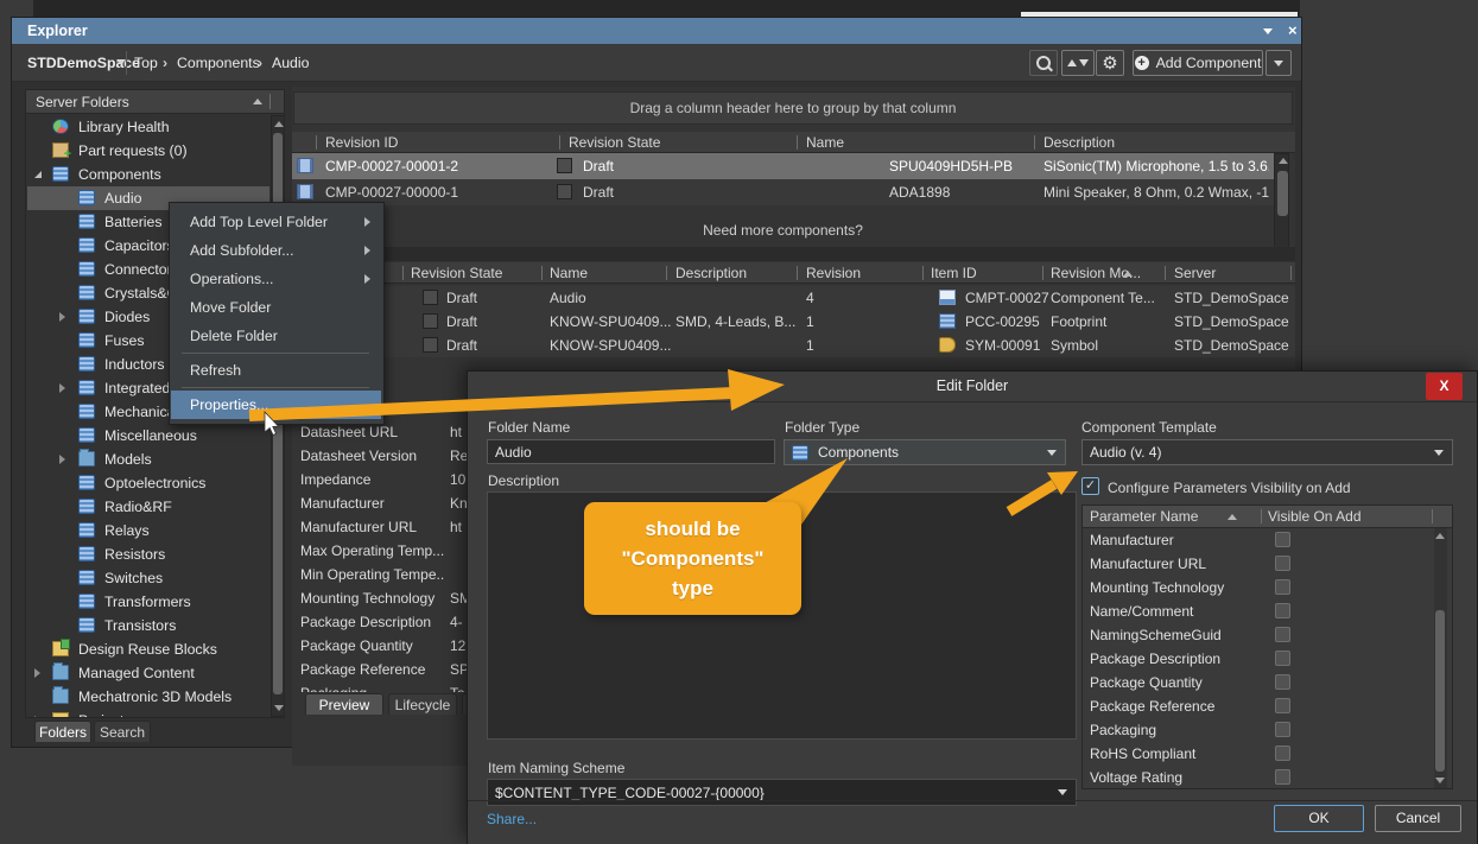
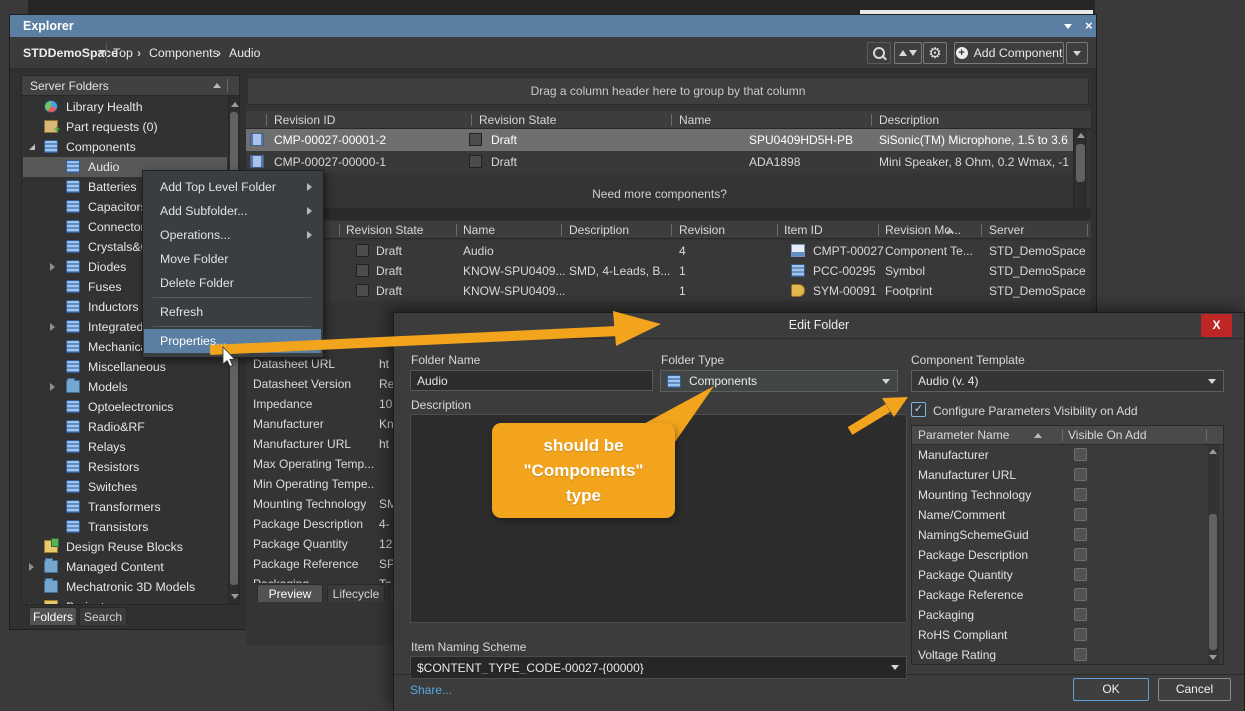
  Explorer
  ×
  STDDemoSpace
  Top
  ›
  Components
  ›
  Audio
  ⚙
  +
  Add Component
  Server Folders
  Library Health
  Part requests (0)
  Components
  Audio
  Batteries
  Capacitor
  Connecto
  Diodes
  Fuses
  Inductors
  Mechanic
  Miscellaneous
  Models
  Optoelectronics
  Radio&RF
  Relays
  Resistors
  Switches
  Transformers
  Transistors
  Design Reuse Blocks
  Managed Content
  Mechatronic 3D Models
  Folders
  Search
  Drag a column header here to group by that column
  Revision ID
  Revision State
  Name
  Description
  CMP-00027-00001-2
  Draft
  SPU0409HD5H-PB
  SiSonic(TM) Microphone, 1.5 to 3.6
  CMP-00027-00000-1
  Draft
  ADA1898
  Mini Speaker, 8 Ohm, 0.2 Wmax, -1
  Need more components?
  Revision State
  Name
  Description
  Revision
  Item ID
  Revision Mo...
  Server
  Draft
  Audio
  4
  CMPT-00027
  Component Te...
  STD_DemoSpace
  Draft
  KNOW-SPU0409...
  SMD, 4-Leads, B...
  1
  PCC-00295
- Footprint
+ Symbol
  STD_DemoSpace
  Draft
  KNOW-SPU0409...
  1
  SYM-00091
- Symbol
+ Footprint
  STD_DemoSpace
  Datasheet URL
  ht
  Datasheet Version
  Re
  Impedance
  10
  Manufacturer
  Kn
  Manufacturer URL
  ht
  Max Operating Temp...
  Min Operating Tempe..
  Mounting Technology
  SM
  Package Description
  4-
  Package Quantity
  12
  Package Reference
  SP
  Preview
  Lifecycle
  Add Top Level Folder
  Add Subfolder...
  Operations...
  Move Folder
  Delete Folder
  Refresh
  Properties...
  Edit Folder
  X
  Folder Name
  Audio
  Folder Type
  Components
  Component Template
  Audio (v. 4)
  Description
  ✓
  Configure Parameters Visibility on Add
  Parameter Name
  Visible On Add
  Manufacturer
  Manufacturer URL
  Mounting Technology
  Name/Comment
  NamingSchemeGuid
  Package Description
  Package Quantity
  Package Reference
  Packaging
  RoHS Compliant
  Voltage Rating
  Item Naming Scheme
  $CONTENT_TYPE_CODE-00027-{00000}
  Share...
  OK
  Cancel
  should be
  "Components"
  type
